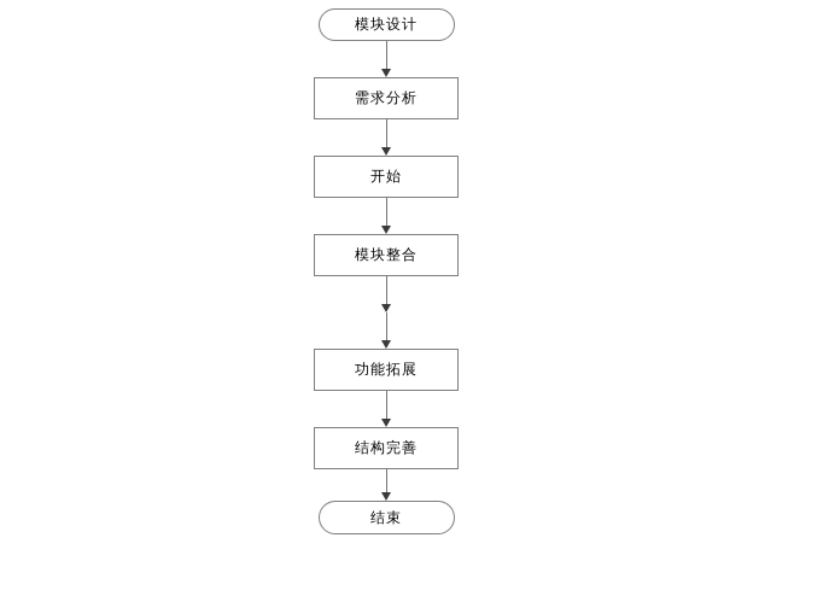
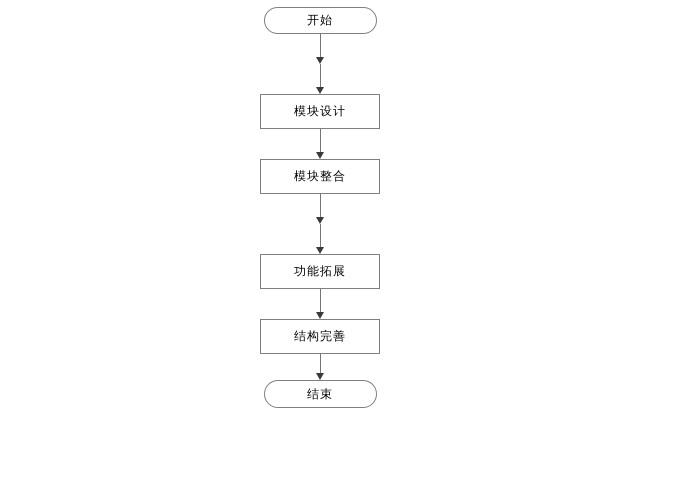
- 模块设计
+ 开始
- 需求分析
- 开始
+ 模块设计
  模块整合
  功能拓展
  结构完善
  结束
